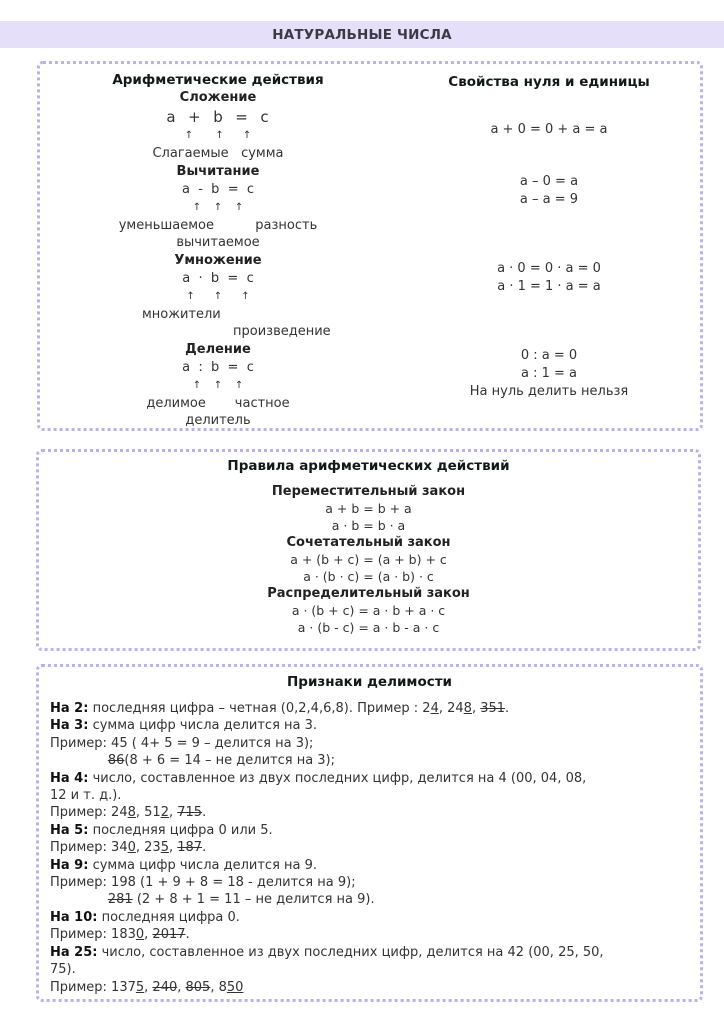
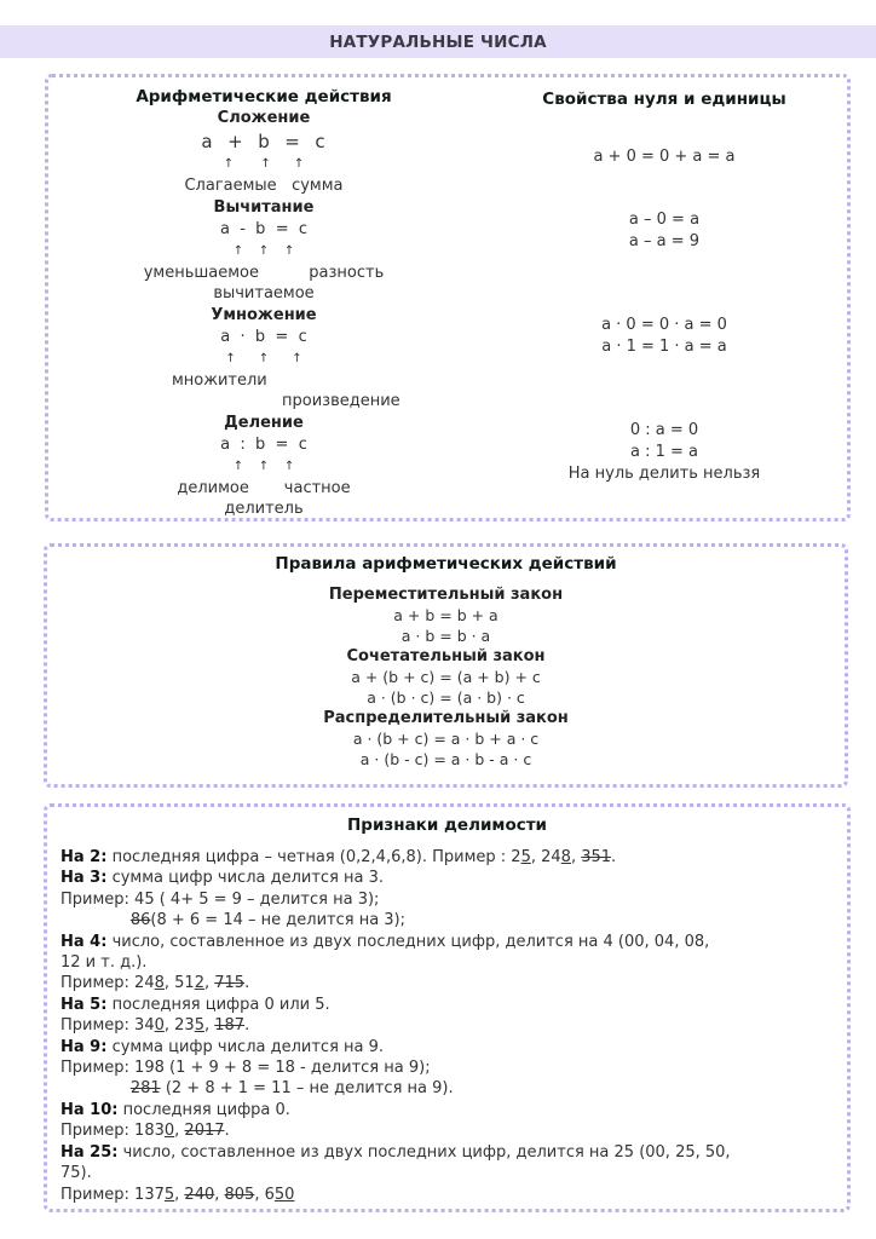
  НАТУРАЛЬНЫЕ ЧИСЛА
  Арифметические действия
  Сложение
  a + b = c
  ↑ ↑ ↑
  Слагаемые сумма
  Вычитание
  a - b = c
  ↑ ↑ ↑
  уменьшаемое разность
  вычитаемое
  Умножение
  a · b = c
  ↑ ↑ ↑
  множители
  произведение
  Деление
  a : b = c
  ↑ ↑ ↑
  делимое частное
  делитель
  Свойства нуля и единицы
  a + 0 = 0 + a = a
  a – 0 = a
  a – a = 9
  a · 0 = 0 · a = 0
  a · 1 = 1 · a = a
  0 : a = 0
  a : 1 = a
  На нуль делить нельзя
  Правила арифметических действий
  Переместительный закон
  a + b = b + a
  a · b = b · a
  Сочетательный закон
  a + (b + c) = (a + b) + c
  a · (b · c) = (a · b) · c
  Распределительный закон
  a · (b + c) = a · b + a · c
  a · (b - c) = a · b - a · c
  Признаки делимости
- На 2: последняя цифра – четная (0,2,4,6,8). Пример : 24, 248, 351.
+ На 2: последняя цифра – четная (0,2,4,6,8). Пример : 25, 248, 351.
  На 3: сумма цифр числа делится на 3.
  Пример: 45 ( 4+ 5 = 9 – делится на 3);
  86(8 + 6 = 14 – не делится на 3);
  На 4: число, составленное из двух последних цифр, делится на 4 (00, 04, 08,
  12 и т. д.).
  Пример: 248, 512, 715.
  На 5: последняя цифра 0 или 5.
  Пример: 340, 235, 187.
  На 9: сумма цифр числа делится на 9.
  Пример: 198 (1 + 9 + 8 = 18 - делится на 9);
  281 (2 + 8 + 1 = 11 – не делится на 9).
  На 10: последняя цифра 0.
  Пример: 1830, 2017.
- На 25: число, составленное из двух последних цифр, делится на 42 (00, 25, 50,
+ На 25: число, составленное из двух последних цифр, делится на 25 (00, 25, 50,
  75).
- Пример: 1375, 240, 805, 850
+ Пример: 1375, 240, 805, 650
